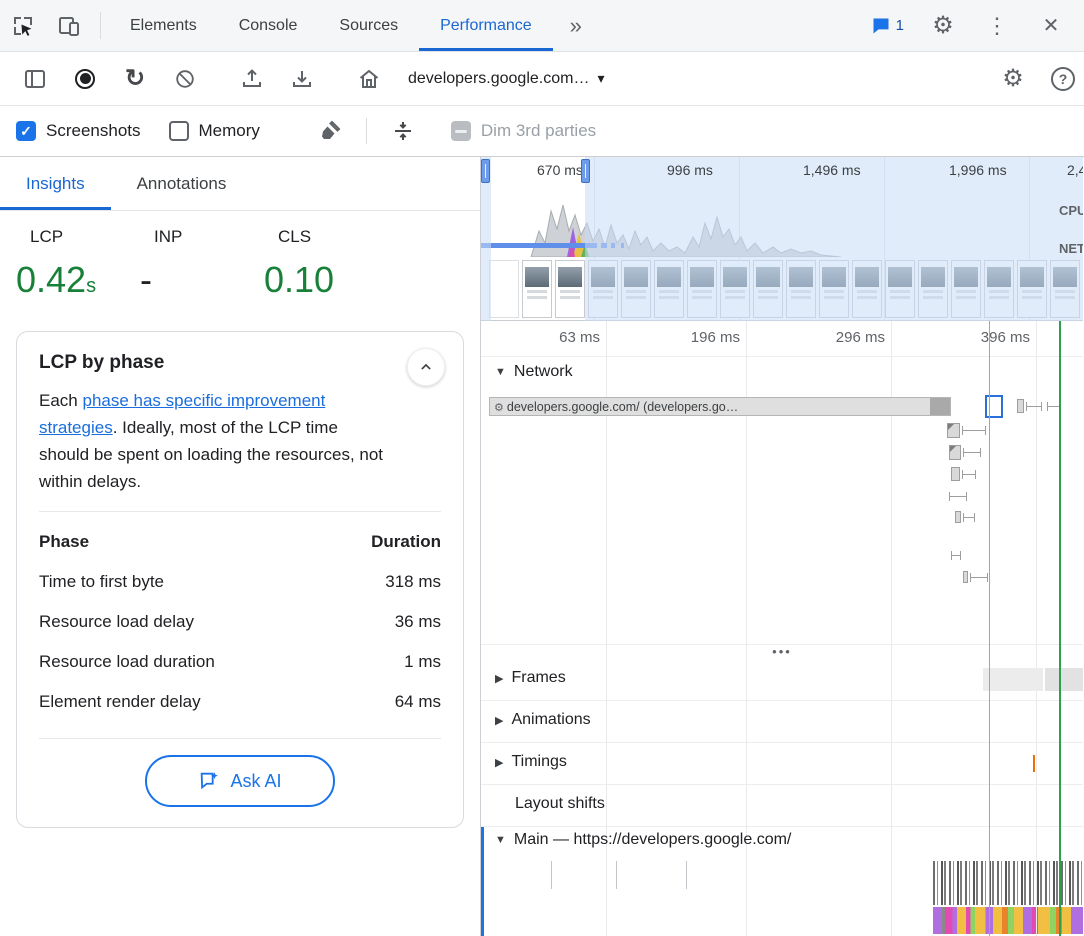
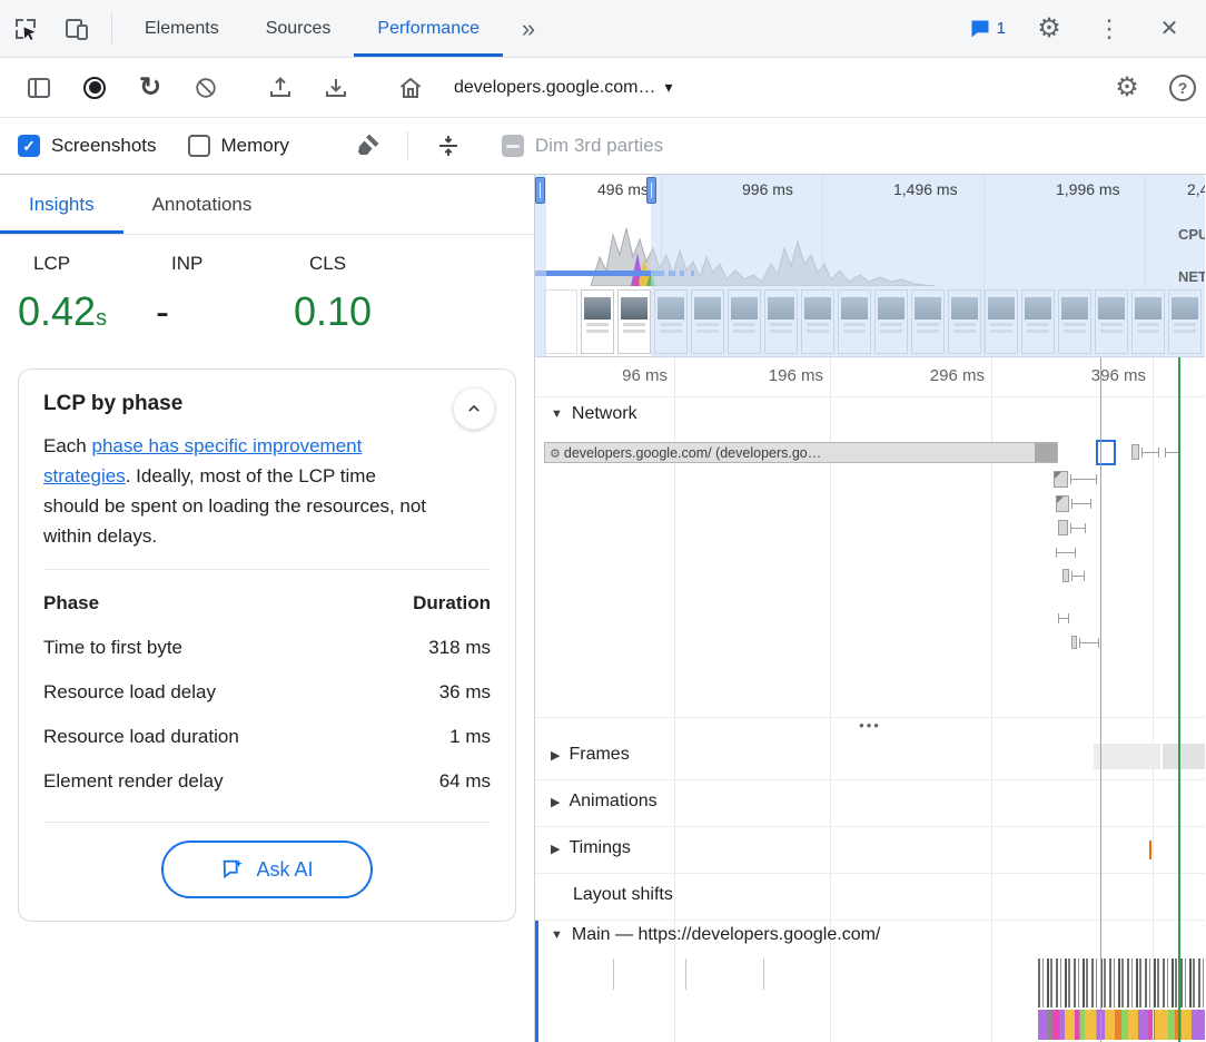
  Elements
- Console
  Sources
  Performance
  »
  1
  ⚙
  ⋮
  ✕
  ↻
  developers.google.com…
  ▾
  ⚙
  ?
  ✓
  Screenshots
  Memory
  Dim 3rd parties
  Insights
  Annotations
  LCP
  0.42s
  INP
  -
  CLS
  0.10
  LCP by phase
  Each phase has specific improvement strategies. Ideally, most of the LCP time should be spent on loading the resources, not within delays.
  Phase
  Duration
  Time to first byte
  318 ms
  Resource load delay
  36 ms
  Resource load duration
  1 ms
  Element render delay
  64 ms
  Ask AI
- 670 ms
+ 496 ms
  996 ms
  1,496 ms
  1,996 ms
  CPU
  NET
- 63 ms
+ 96 ms
  196 ms
  296 ms
  396 ms
  ▼
  Network
  ⚙ developers.google.com/ (developers.go…
  ▶
  Frames
  ▶
  Animations
  ▶
  Timings
  Layout shifts
  ▼
  Main — https://developers.google.com/
